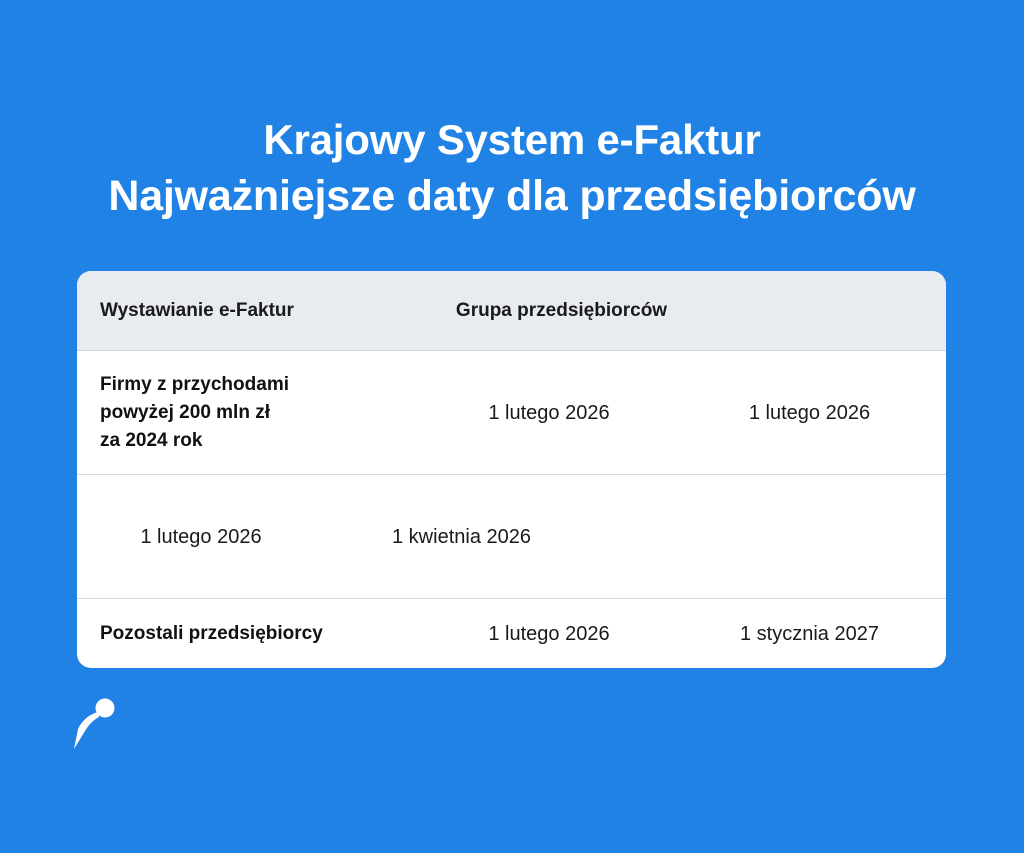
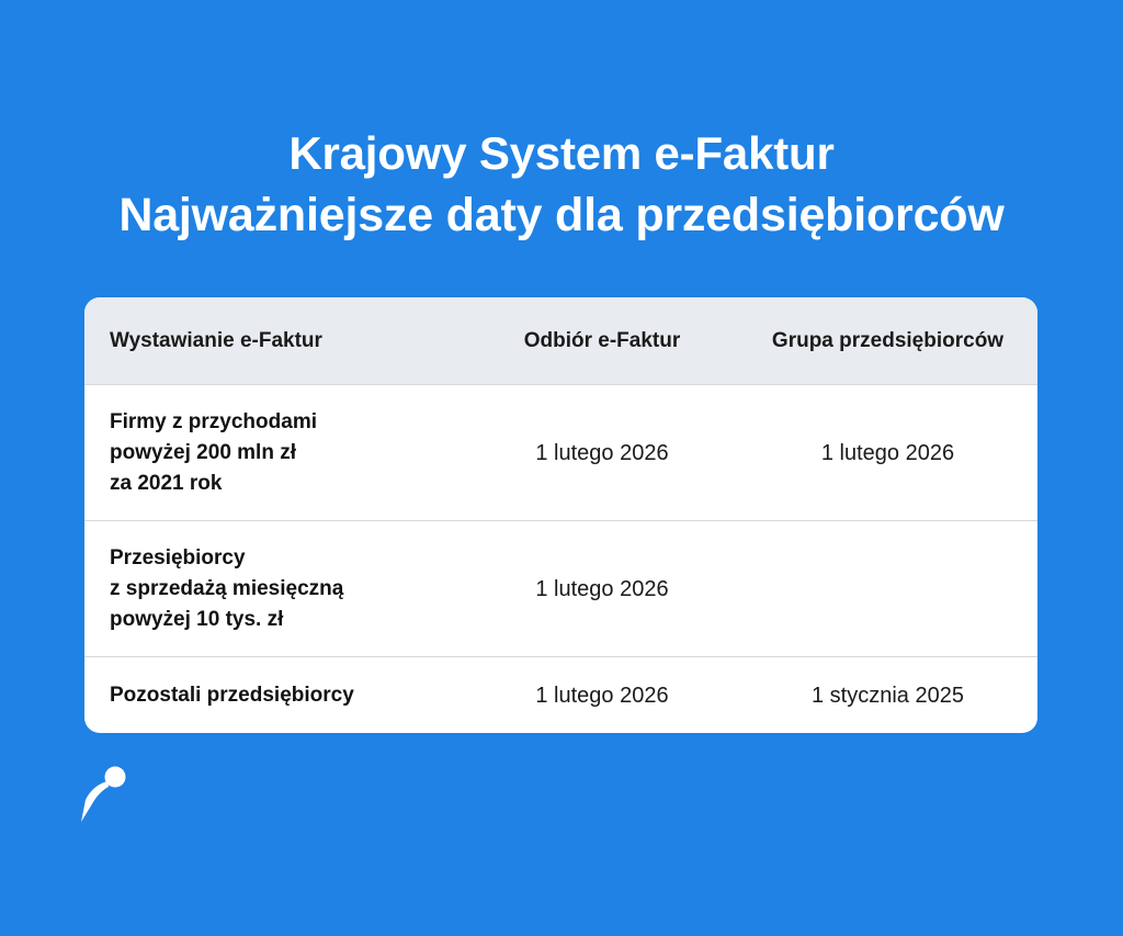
  Krajowy System e-Faktur
  Najważniejsze daty dla przedsiębiorców
  Wystawianie e-Faktur
+ Odbiór e-Faktur
  Grupa przedsiębiorców
  Firmy z przychodami
  powyżej 200 mln zł
- za 2024 rok
+ za 2021 rok
  1 lutego 2026
  1 lutego 2026
+ Przesiębiorcy
+ z sprzedażą miesięczną
+ powyżej 10 tys. zł
  1 lutego 2026
- 1 kwietnia 2026
  Pozostali przedsiębiorcy
  1 lutego 2026
- 1 stycznia 2027
+ 1 stycznia 2025
